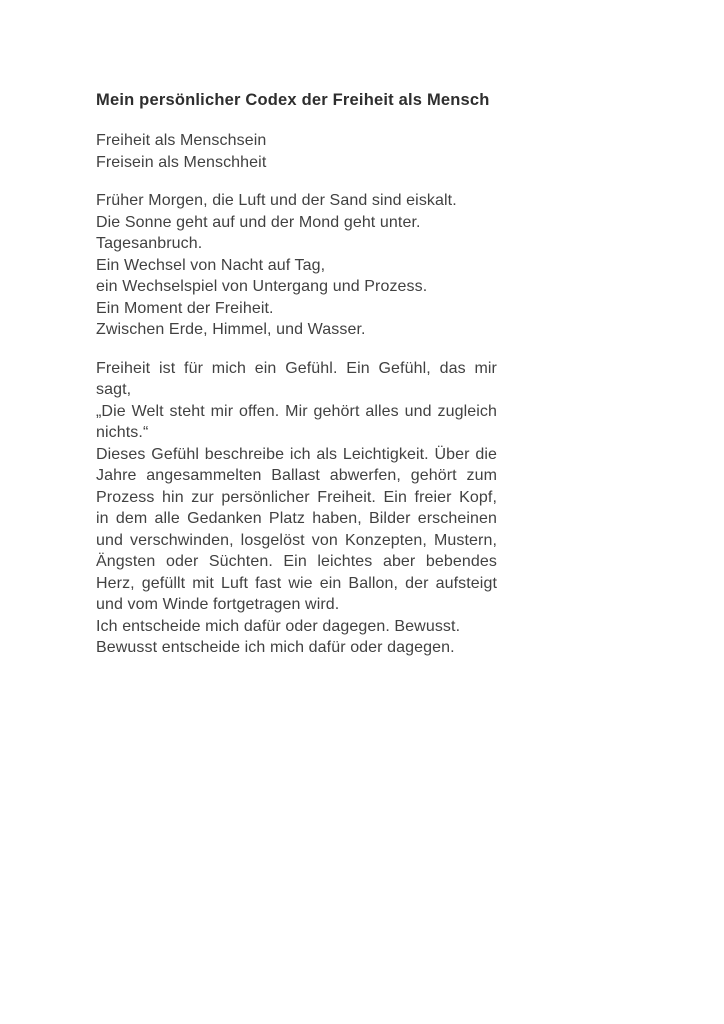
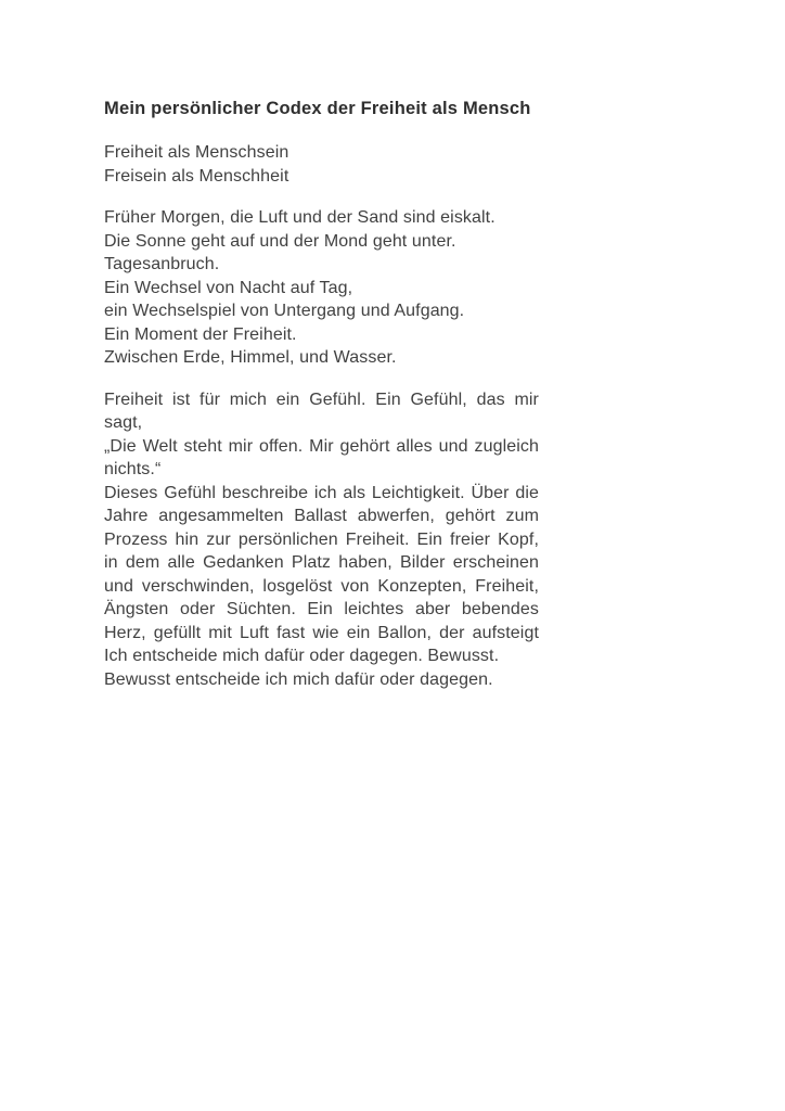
  Mein persönlicher Codex der Freiheit als Mensch
  Freiheit als Menschsein
  Freisein als Menschheit
  Früher Morgen, die Luft und der Sand sind eiskalt.
  Die Sonne geht auf und der Mond geht unter.
  Tagesanbruch.
  Ein Wechsel von Nacht auf Tag,
- ein Wechselspiel von Untergang und Prozess.
+ ein Wechselspiel von Untergang und Aufgang.
  Ein Moment der Freiheit.
  Zwischen Erde, Himmel, und Wasser.
  Freiheit ist für mich ein Gefühl. Ein Gefühl, das mir sagt,
  „Die Welt steht mir offen. Mir gehört alles und zugleich
  nichts.“
  Dieses Gefühl beschreibe ich als Leichtigkeit. Über die
  Jahre angesammelten Ballast abwerfen, gehört zum
- Prozess hin zur persönlicher Freiheit. Ein freier Kopf,
+ Prozess hin zur persönlichen Freiheit. Ein freier Kopf,
  in dem alle Gedanken Platz haben, Bilder erscheinen
- und verschwinden, losgelöst von Konzepten, Mustern,
+ und verschwinden, losgelöst von Konzepten, Freiheit,
  Ängsten oder Süchten. Ein leichtes aber bebendes
  Herz, gefüllt mit Luft fast wie ein Ballon, der aufsteigt
- und vom Winde fortgetragen wird.
  Ich entscheide mich dafür oder dagegen. Bewusst.
  Bewusst entscheide ich mich dafür oder dagegen.
